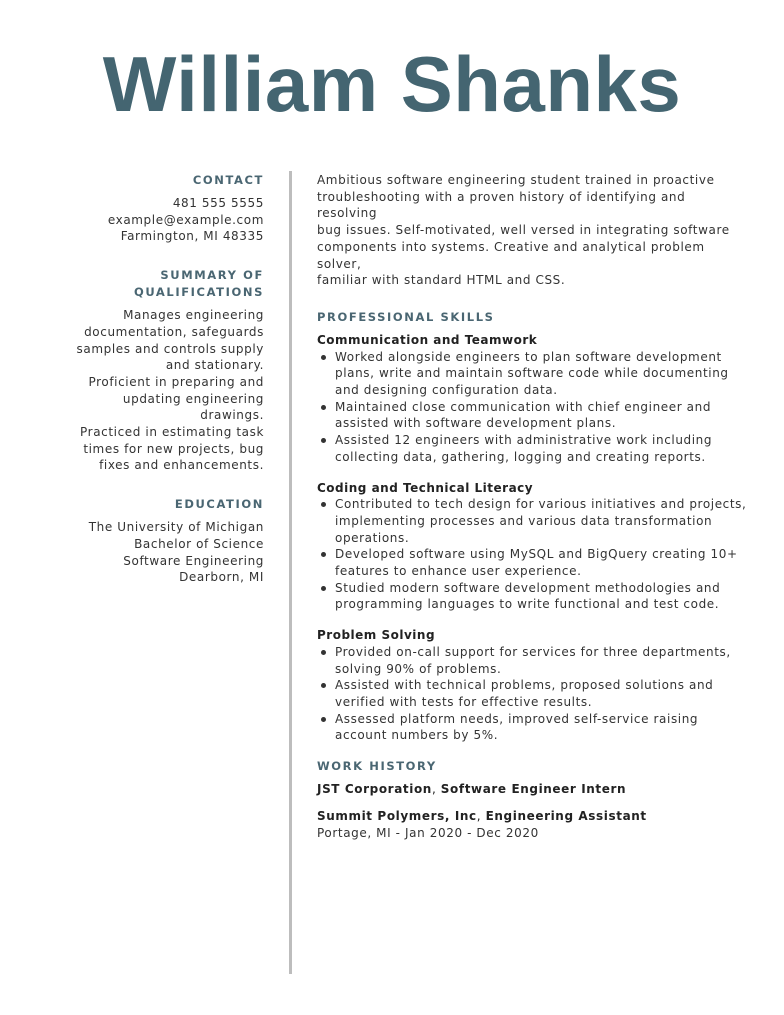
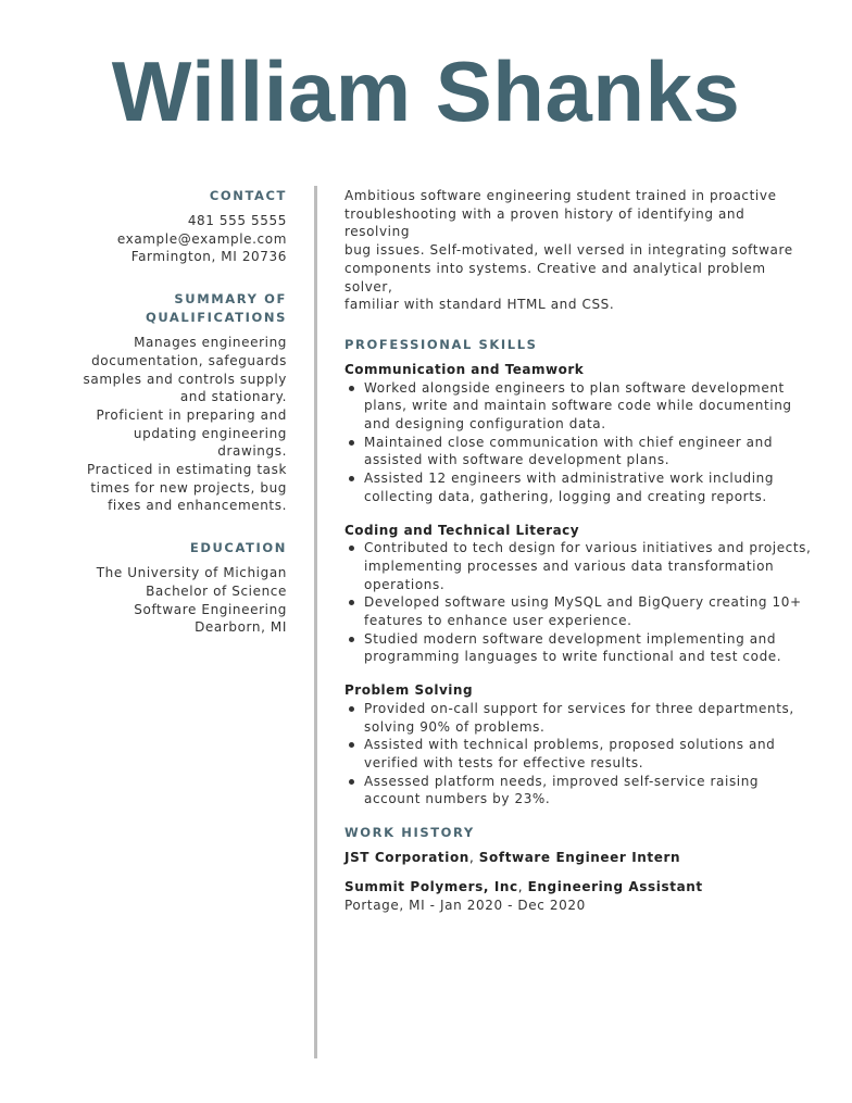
  William Shanks
  CONTACT
  481 555 5555
  example@example.com
- Farmington, MI 48335
+ Farmington, MI 20736
  SUMMARY OF
  QUALIFICATIONS
  Manages engineering
  documentation, safeguards
  samples and controls supply
  and stationary.
  Proficient in preparing and
  updating engineering
  drawings.
  Practiced in estimating task
  times for new projects, bug
  fixes and enhancements.
  EDUCATION
  The University of Michigan
  Bachelor of Science
  Software Engineering
  Dearborn, MI
  Ambitious software engineering student trained in proactive
  troubleshooting with a proven history of identifying and
  resolving
  bug issues. Self-motivated, well versed in integrating software
  components into systems. Creative and analytical problem
  solver,
  familiar with standard HTML and CSS.
  PROFESSIONAL SKILLS
  Communication and Teamwork
  Worked alongside engineers to plan software development plans, write and maintain software code while documenting and designing configuration data.
  Maintained close communication with chief engineer and assisted with software development plans.
  Assisted 12 engineers with administrative work including collecting data, gathering, logging and creating reports.
  Coding and Technical Literacy
  Contributed to tech design for various initiatives and projects, implementing processes and various data transformation operations.
  Developed software using MySQL and BigQuery creating 10+ features to enhance user experience.
- Studied modern software development methodologies and programming languages to write functional and test code.
+ Studied modern software development implementing and programming languages to write functional and test code.
  Problem Solving
  Provided on-call support for services for three departments, solving 90% of problems.
  Assisted with technical problems, proposed solutions and verified with tests for effective results.
- Assessed platform needs, improved self-service raising account numbers by 5%.
+ Assessed platform needs, improved self-service raising account numbers by 23%.
  WORK HISTORY
  JST Corporation, Software Engineer Intern
  Summit Polymers, Inc, Engineering Assistant
  Portage, MI - Jan 2020 - Dec 2020
